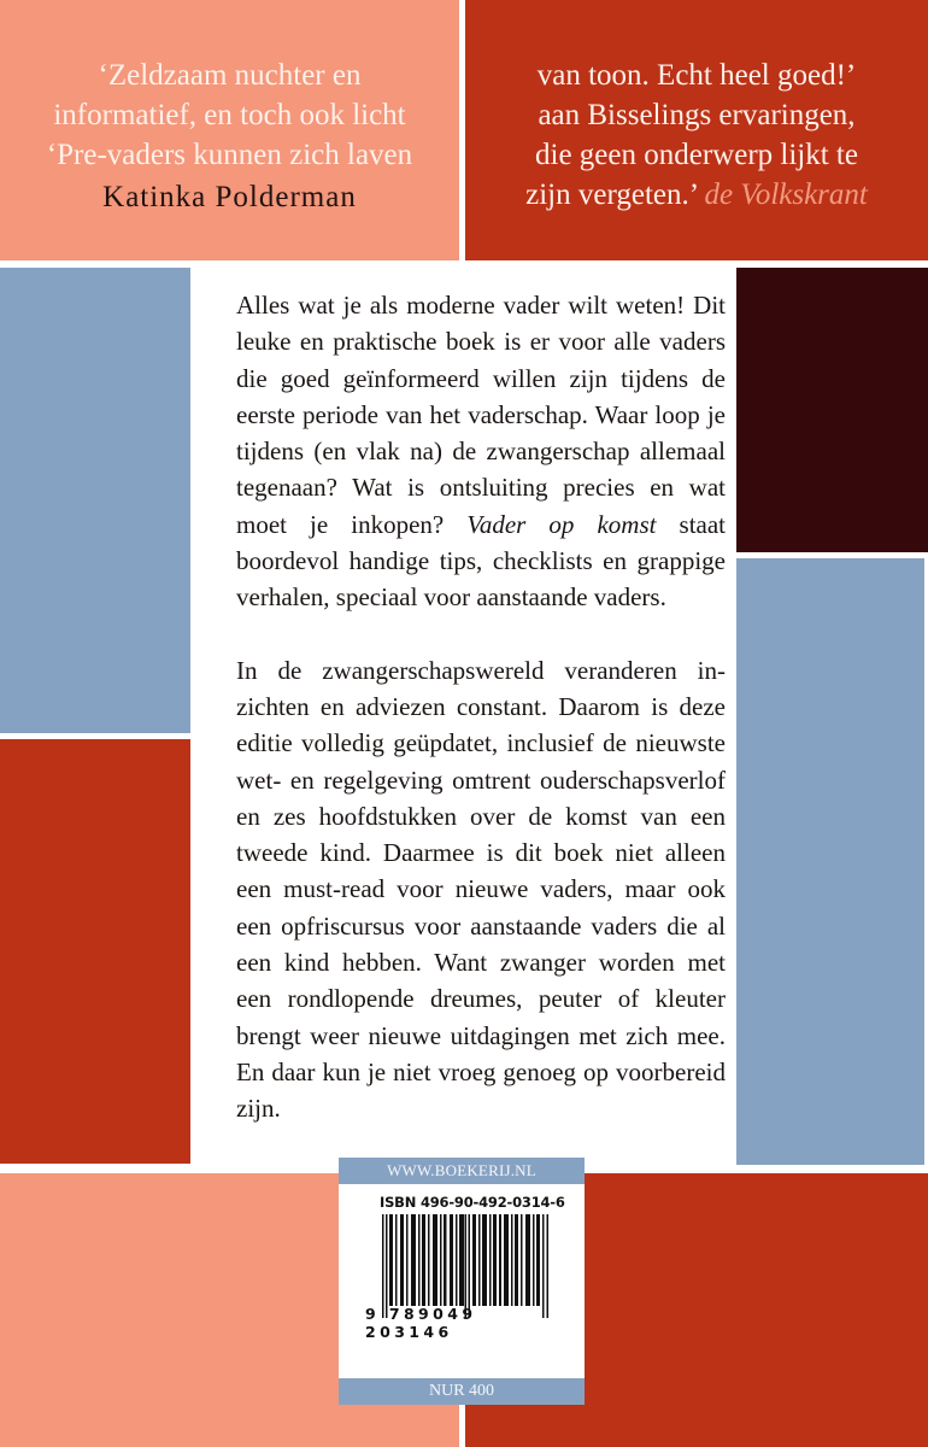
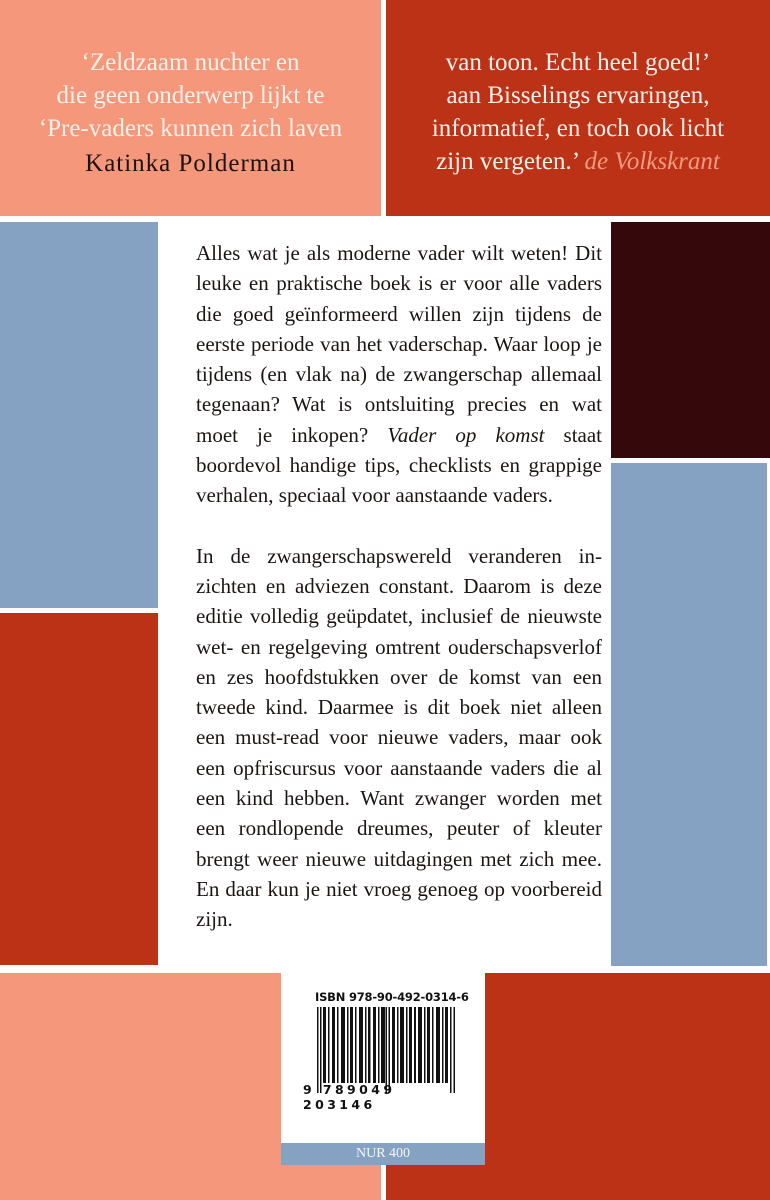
  ‘Zeldzaam nuchter en
- informatief, en toch ook licht
+ die geen onderwerp lijkt te
  ‘Pre-vaders kunnen zich laven
  Katinka Polderman
  van toon. Echt heel goed!’
  aan Bisselings ervaringen,
- die geen onderwerp lijkt te
+ informatief, en toch ook licht
  zijn vergeten.’ de Volkskrant
  Alles wat je als moderne vader wilt weten! Dit leuke en praktische boek is er voor alle vaders die goed geïnformeerd willen zijn tijdens de eerste periode van het vaderschap. Waar loop je tijdens (en vlak na) de zwangerschap alle­maal tegenaan? Wat is ontsluiting precies en wat moet je inkopen? Vader op komst staat boordevol handige tips, checklists en grappige verhalen, speciaal voor aanstaande vaders.
  In de zwangerschapswereld veranderen in­zichten en adviezen constant. Daarom is deze editie volledig geüpdatet, inclusief de nieuwste wet- en regelgeving omtrent ouderschapsverlof en zes hoofdstukken over de komst van een tweede kind. Daarmee is dit boek niet alleen een must-read voor nieuwe vaders, maar ook een opfriscursus voor aan­staande vaders die al een kind hebben. Want zwanger worden met een rondlopende dreu­mes, peuter of kleuter brengt weer nieuwe uitdagingen met zich mee. En daar kun je niet vroeg genoeg op voorbereid zijn.
- WWW.BOEKERIJ.NL
- ISBN 496-90-492-0314-6
+ ISBN 978-90-492-0314-6
  9 789049 203146
  NUR 400
